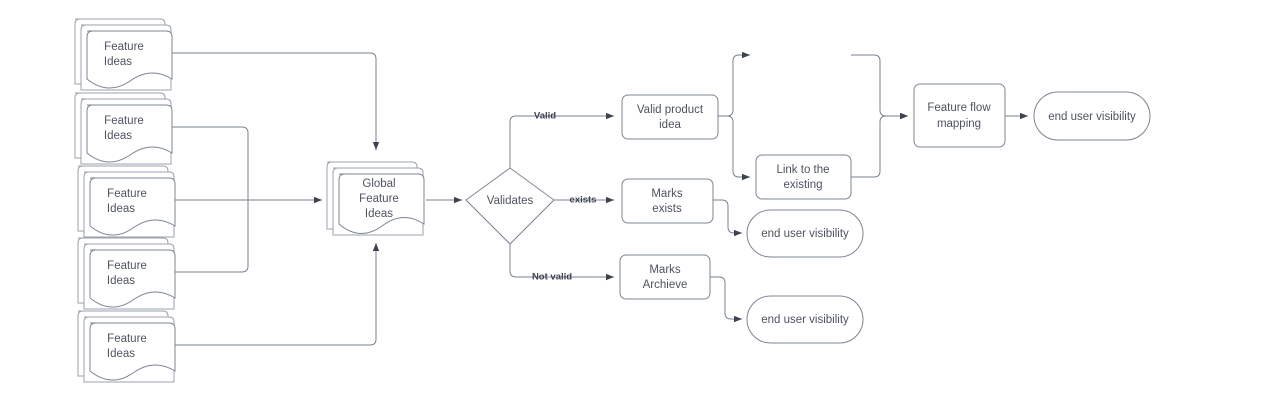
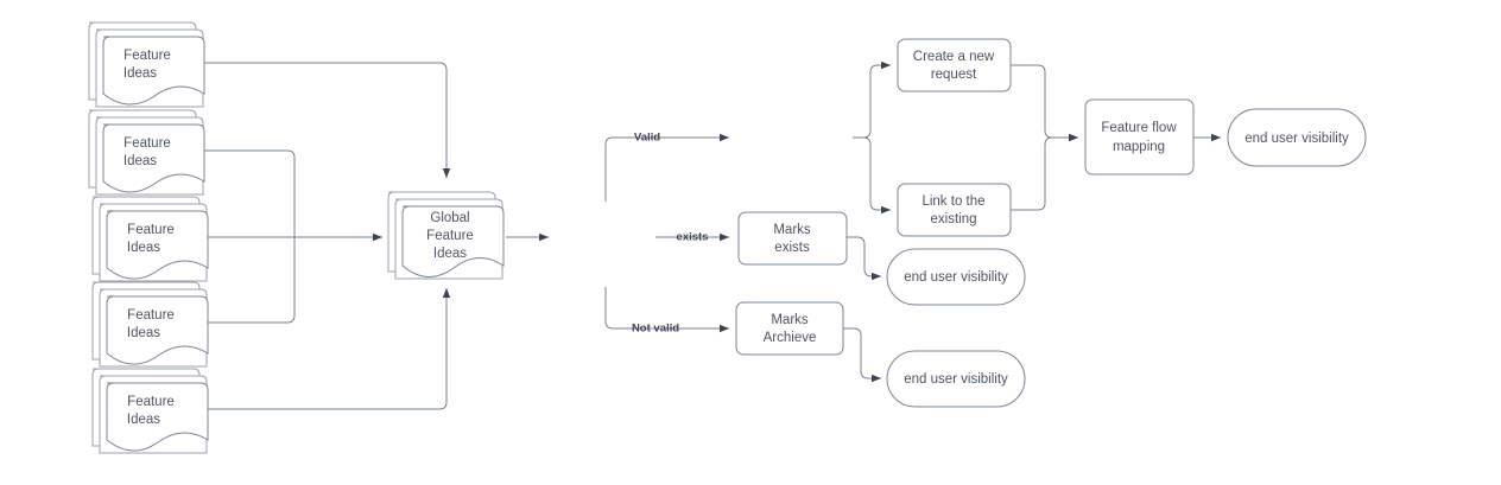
  Valid
  exists
  Not valid
  Feature
  Ideas
  Feature
  Ideas
  Feature
  Ideas
  Feature
  Ideas
  Feature
  Ideas
  Global
  Feature
  Ideas
- Validates
- Valid product
- idea
  Marks
  exists
  Marks
  Archieve
+ Create a new
+ request
  Link to the
  existing
  Feature flow
  mapping
  end user visibility
  end user visibility
  end user visibility
